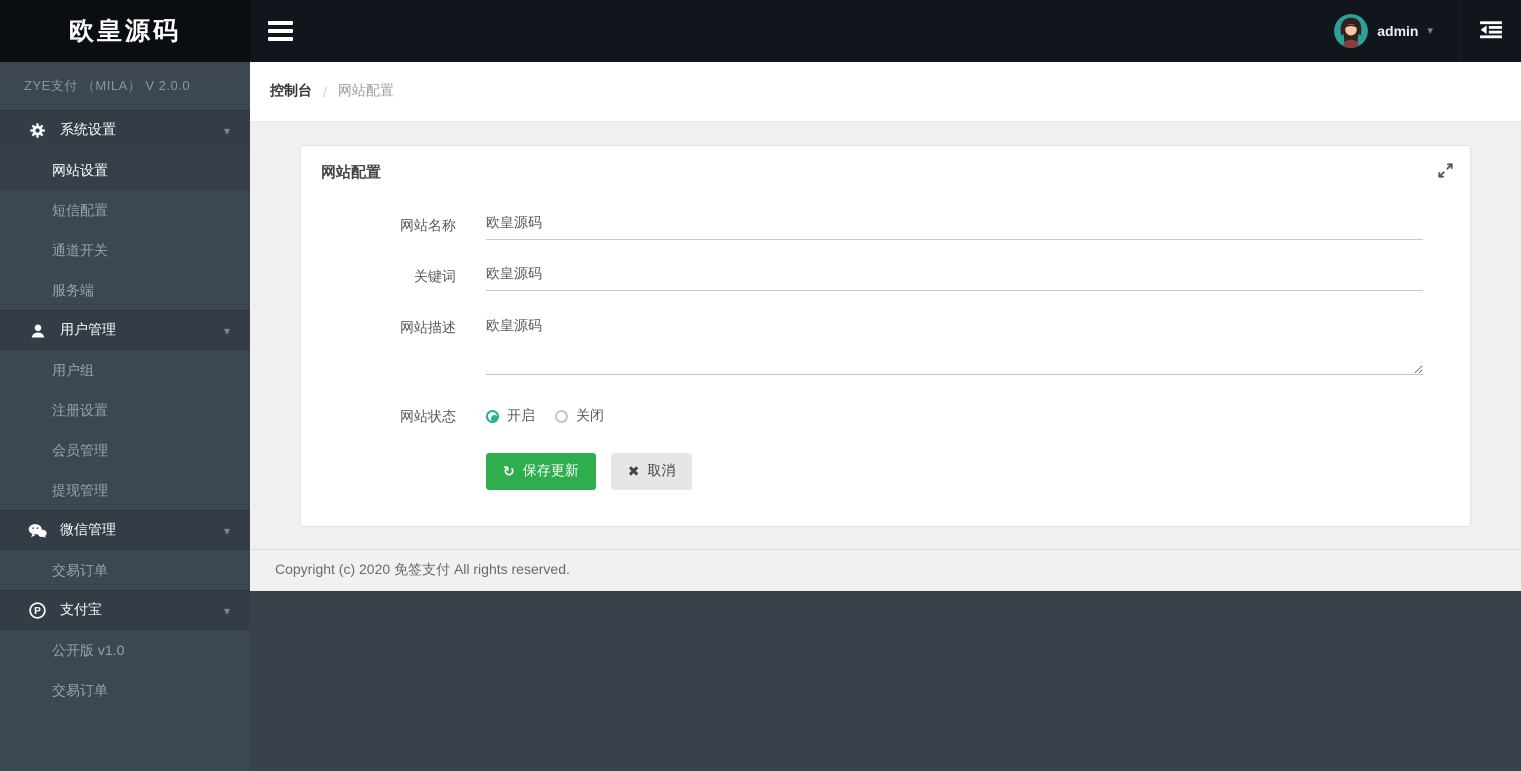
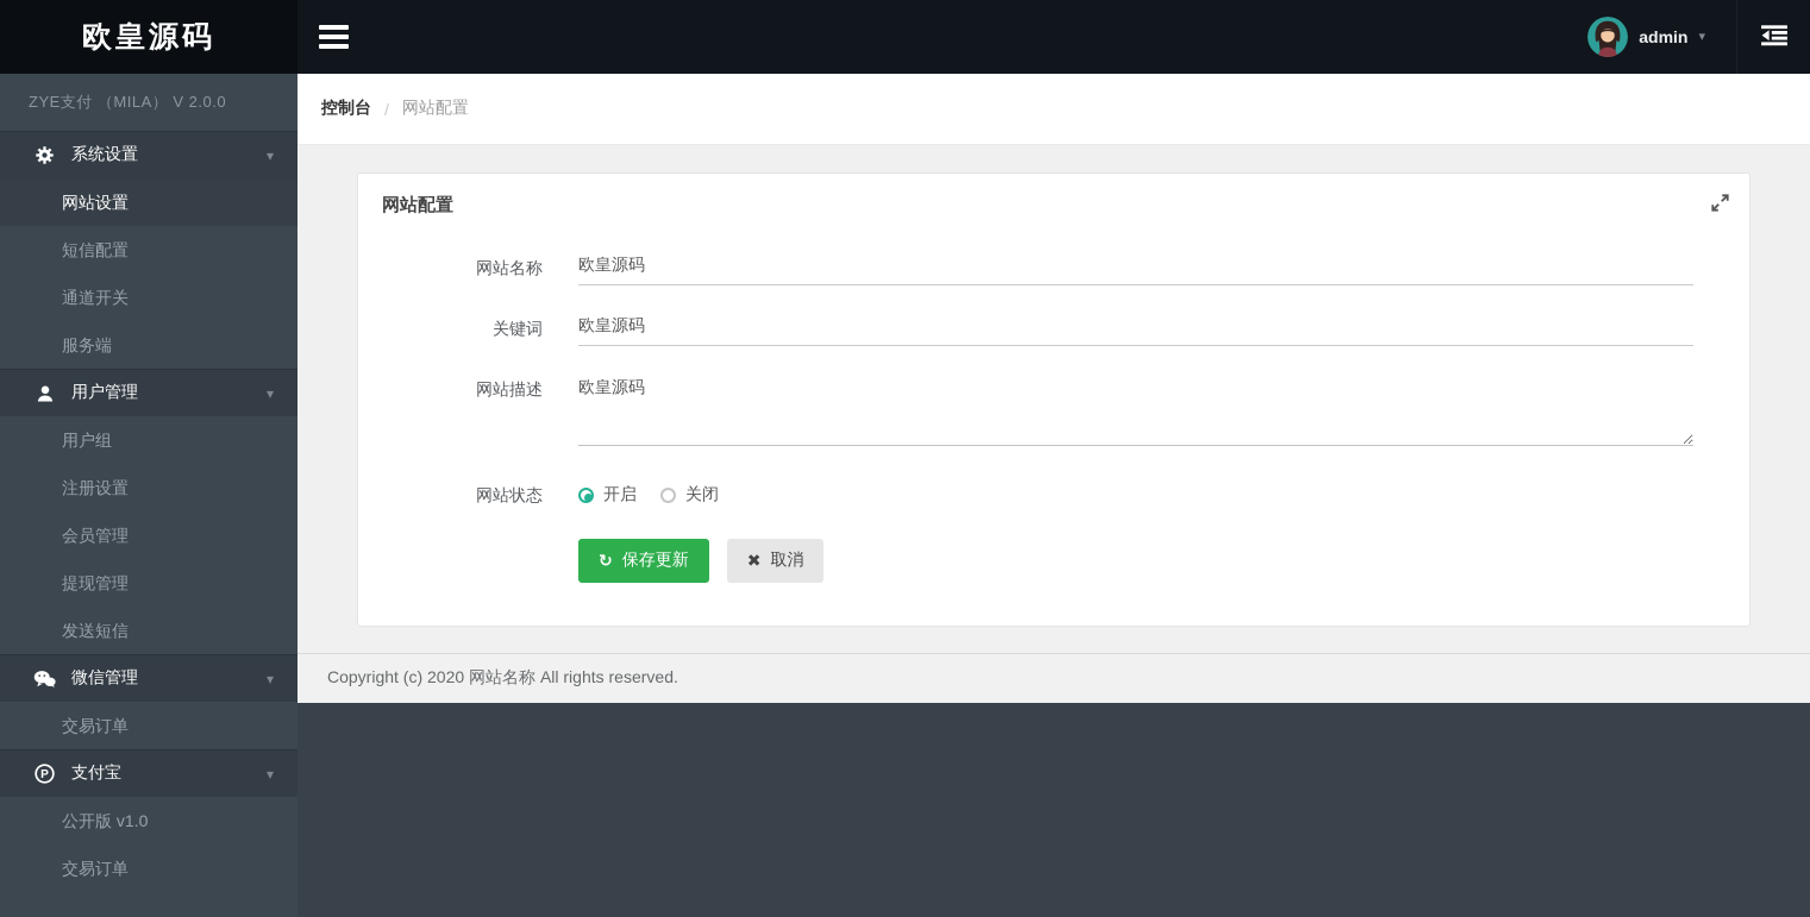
  欧皇源码
  admin
  ▾
  ZYE支付 （MILA） V 2.0.0
  系统设置
  ▾
  网站设置
  短信配置
  通道开关
  服务端
  用户管理
  ▾
  用户组
  注册设置
  会员管理
  提现管理
+ 发送短信
  微信管理
  ▾
  交易订单
  P
  支付宝
  ▾
  公开版 v1.0
  交易订单
  控制台
  /
  网站配置
  网站配置
  网站名称
  欧皇源码
  关键词
  欧皇源码
  网站描述
  欧皇源码
  网站状态
  开启
  关闭
  ↻
  保存更新
  ✖
  取消
- Copyright (c) 2020 免签支付 All rights reserved.
+ Copyright (c) 2020 网站名称 All rights reserved.
